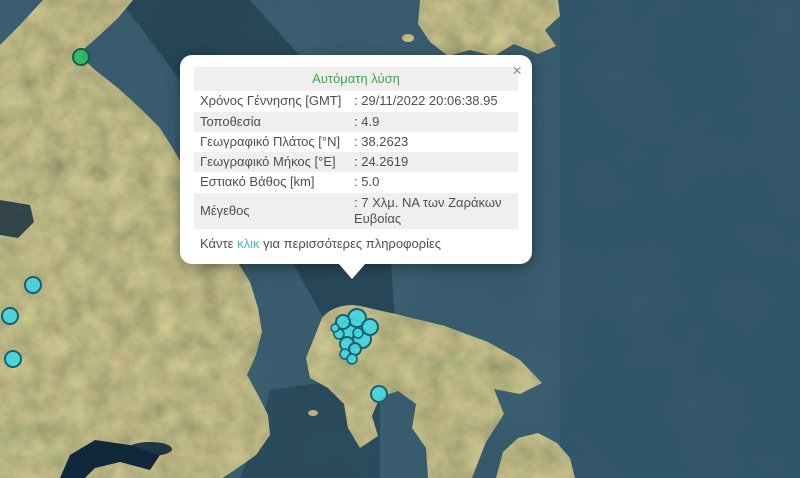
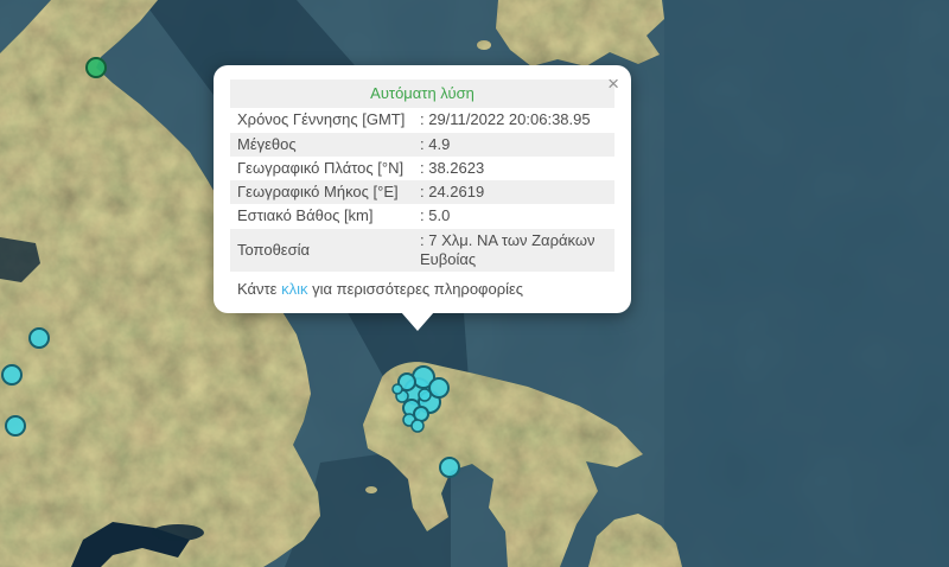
  ×
  Αυτόματη λύση
  Χρόνος Γέννησης [GMT]	: 29/11/2022 20:06:38.95
- Τοποθεσία	: 4.9
+ Μέγεθος	: 4.9
  Γεωγραφικό Πλάτος [°N]	: 38.2623
  Γεωγραφικό Μήκος [°E]	: 24.2619
  Εστιακό Βάθος [km]	: 5.0
- Μέγεθος	: 7 Χλμ. ΝΑ των Ζαράκων Ευβοίας
+ Τοποθεσία	: 7 Χλμ. ΝΑ των Ζαράκων Ευβοίας
  Κάντε κλικ για περισσότερες πληροφορίες
